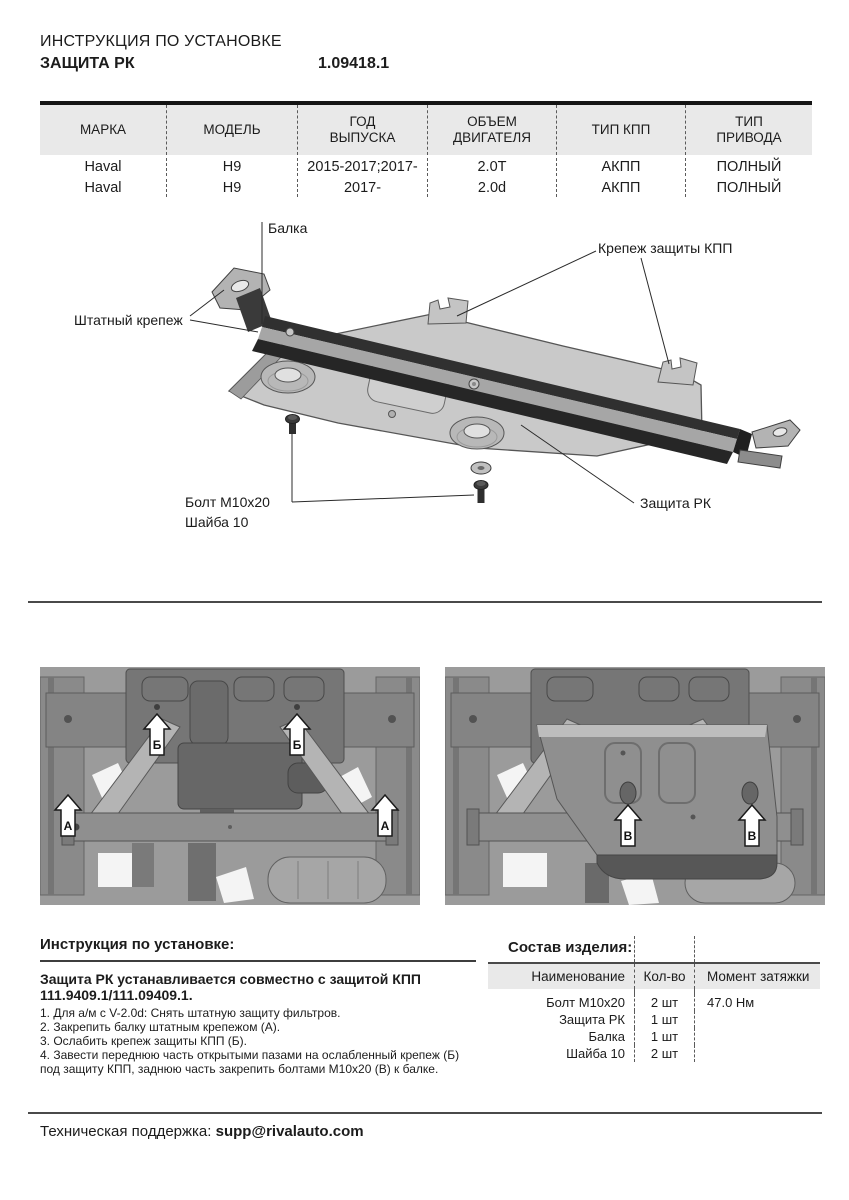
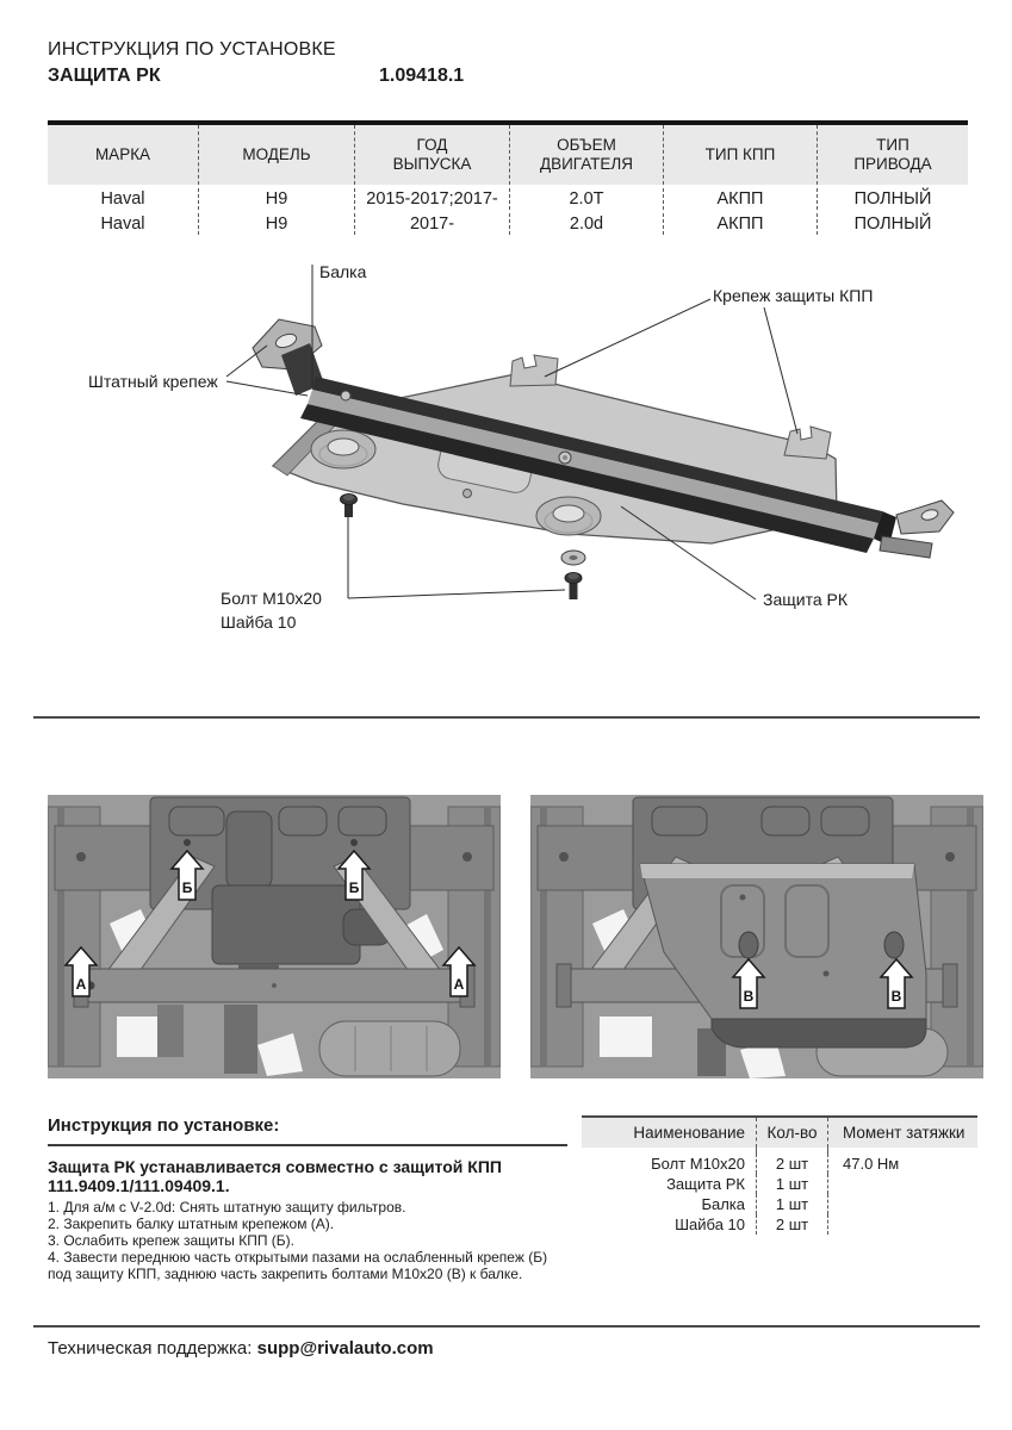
  ИНСТРУКЦИЯ ПО УСТАНОВКЕ
  ЗАЩИТА РК
  1.09418.1
  МАРКА
  МОДЕЛЬ
  ГОД
  ВЫПУСКА
  ОБЪЕМ
  ДВИГАТЕЛЯ
  ТИП КПП
  ТИП
  ПРИВОДА
  Haval
  H9
  2015-2017;2017-
  2.0T
  АКПП
  ПОЛНЫЙ
  Haval
  H9
  2017-
  2.0d
  АКПП
  ПОЛНЫЙ
  Балка
  Крепеж защиты КПП
  Штатный крепеж
  Болт М10х20
  Шайба 10
  Защита РК
  Б
  Б
  А
  А
  В
  В
  Инструкция по установке:
  Защита РК устанавливается совместно с защитой КПП
  111.9409.1/111.09409.1.
  1. Для а/м с V-2.0d: Снять штатную защиту фильтров.
  2. Закрепить балку штатным крепежом (А).
  3. Ослабить крепеж защиты КПП (Б).
  4. Завести переднюю часть открытыми пазами на ослабленный крепеж (Б) под защиту КПП, заднюю часть закрепить болтами М10х20 (В) к балке.
- Состав изделия:
  Наименование
  Кол-во
  Момент затяжки
  Болт М10х20
  2 шт
  47.0 Нм
  Защита РК
  1 шт
  Балка
  1 шт
  Шайба 10
  2 шт
  Техническая поддержка: supp@rivalauto.com
